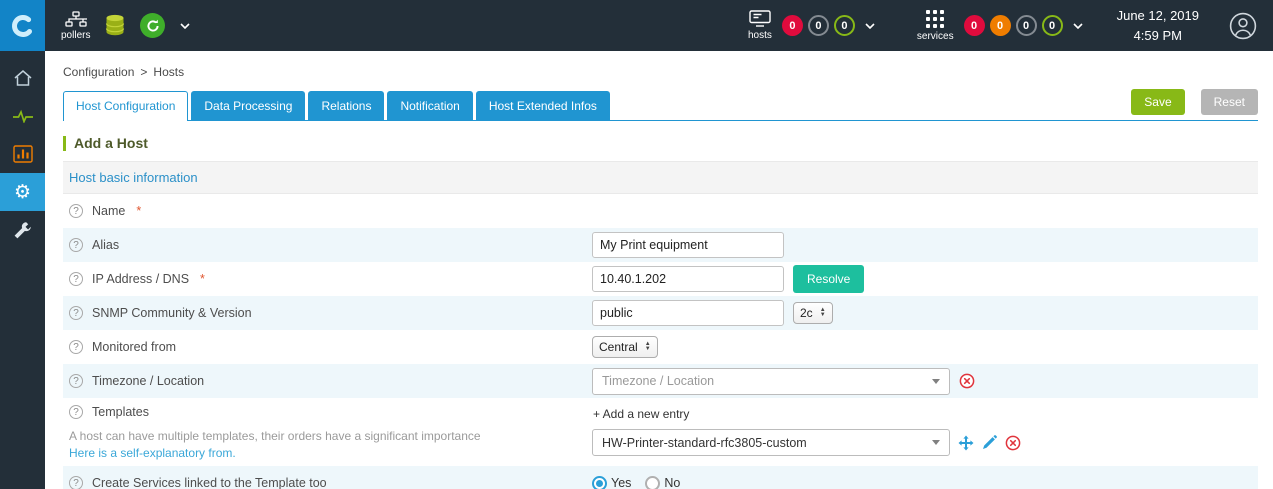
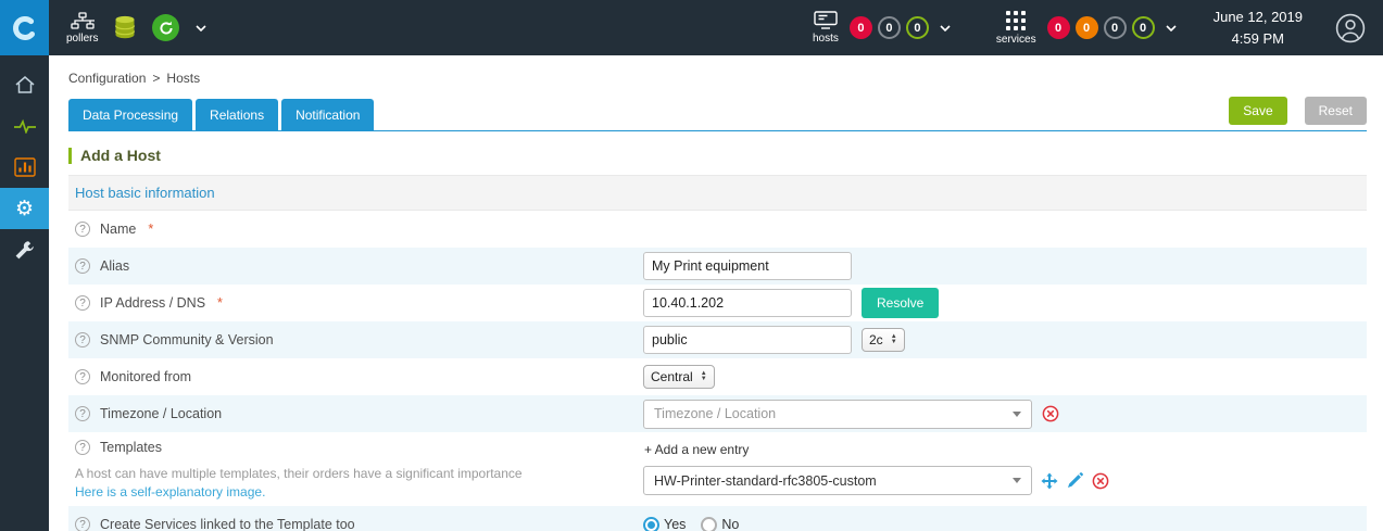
  pollers
  hosts
  0
  0
  0
  services
  0
  0
  0
  0
  June 12, 2019
  4:59 PM
  ⚙
  Configuration
  >
  Hosts
- Host Configuration
  Data Processing
  Relations
  Notification
- Host Extended Infos
  Save
  Reset
  Add a Host
  Host basic information
  ?
  Name
  *
  ?
  Alias
  My Print equipment
  ?
  IP Address / DNS
  *
  10.40.1.202
  Resolve
  ?
  SNMP Community & Version
  public
  2c
  ?
  Monitored from
  Central
  ?
  Timezone / Location
  Timezone / Location
  ?
  Templates
  A host can have multiple templates, their orders have a significant importance
- Here is a self-explanatory from.
+ Here is a self-explanatory image.
  + Add a new entry
  HW-Printer-standard-rfc3805-custom
  ?
  Create Services linked to the Template too
  Yes
  No
